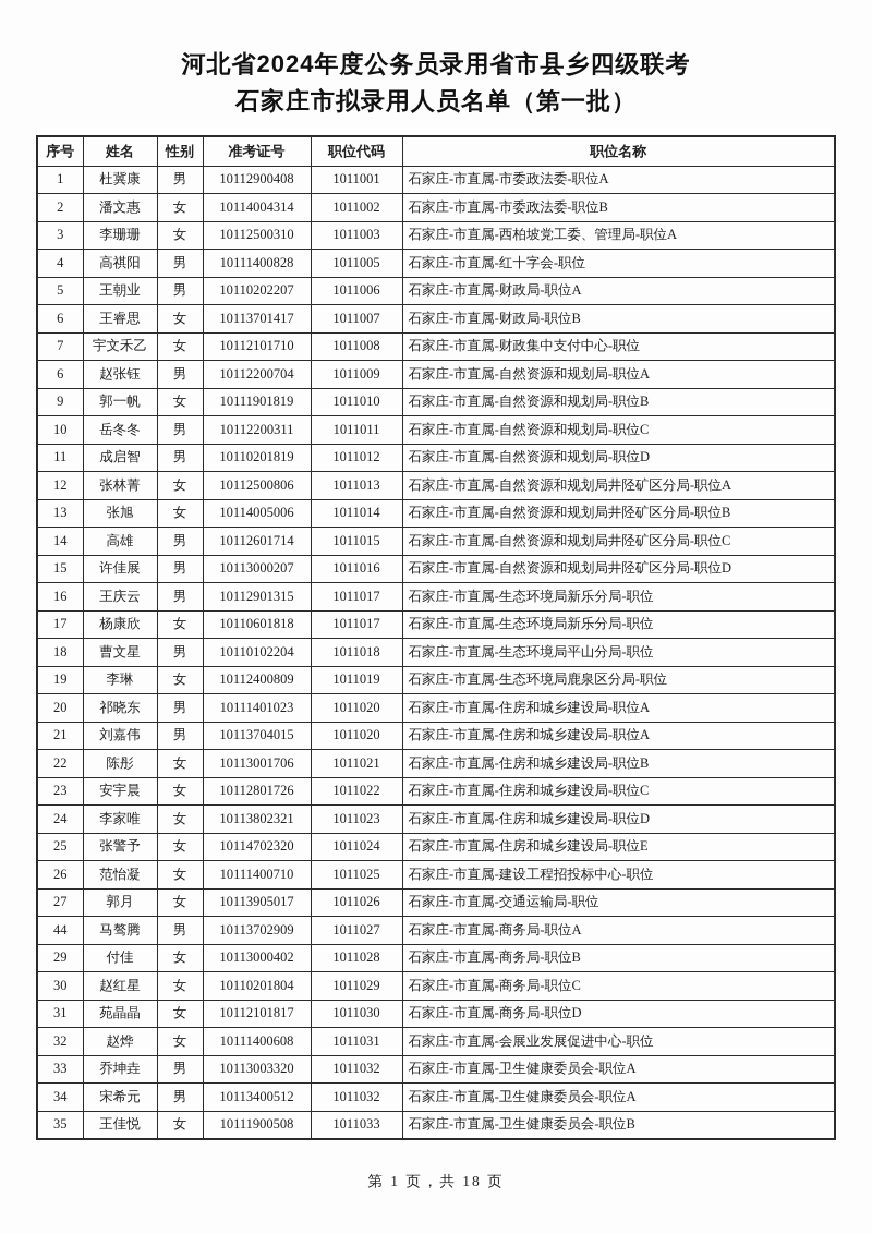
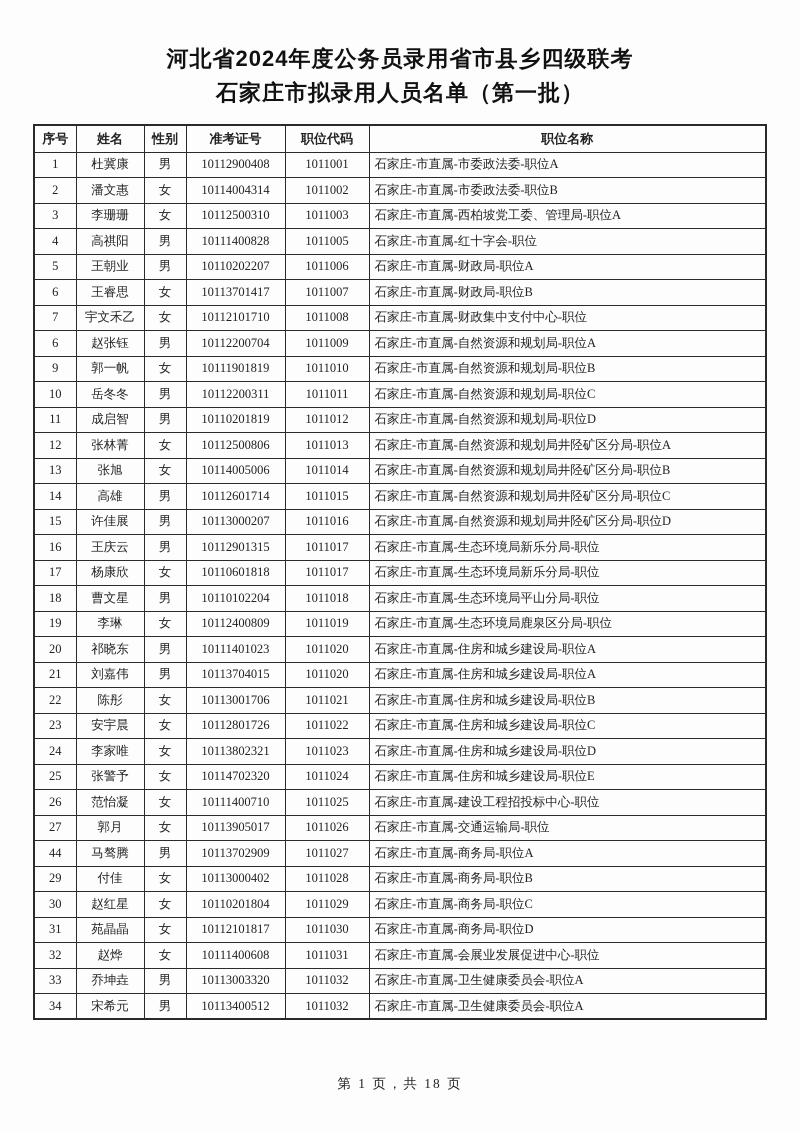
  河北省2024年度公务员录用省市县乡四级联考
  石家庄市拟录用人员名单（第一批）
  序号	姓名	性别	准考证号	职位代码	职位名称
  1	杜冀康	男	10112900408	1011001	石家庄-市直属-市委政法委-职位A
  2	潘文惠	女	10114004314	1011002	石家庄-市直属-市委政法委-职位B
  3	李珊珊	女	10112500310	1011003	石家庄-市直属-西柏坡党工委、管理局-职位A
  4	高祺阳	男	10111400828	1011005	石家庄-市直属-红十字会-职位
  5	王朝业	男	10110202207	1011006	石家庄-市直属-财政局-职位A
  6	王睿思	女	10113701417	1011007	石家庄-市直属-财政局-职位B
  7	宇文禾乙	女	10112101710	1011008	石家庄-市直属-财政集中支付中心-职位
  6	赵张钰	男	10112200704	1011009	石家庄-市直属-自然资源和规划局-职位A
  9	郭一帆	女	10111901819	1011010	石家庄-市直属-自然资源和规划局-职位B
  10	岳冬冬	男	10112200311	1011011	石家庄-市直属-自然资源和规划局-职位C
  11	成启智	男	10110201819	1011012	石家庄-市直属-自然资源和规划局-职位D
  12	张林菁	女	10112500806	1011013	石家庄-市直属-自然资源和规划局井陉矿区分局-职位A
  13	张旭	女	10114005006	1011014	石家庄-市直属-自然资源和规划局井陉矿区分局-职位B
  14	高雄	男	10112601714	1011015	石家庄-市直属-自然资源和规划局井陉矿区分局-职位C
  15	许佳展	男	10113000207	1011016	石家庄-市直属-自然资源和规划局井陉矿区分局-职位D
  16	王庆云	男	10112901315	1011017	石家庄-市直属-生态环境局新乐分局-职位
  17	杨康欣	女	10110601818	1011017	石家庄-市直属-生态环境局新乐分局-职位
  18	曹文星	男	10110102204	1011018	石家庄-市直属-生态环境局平山分局-职位
  19	李琳	女	10112400809	1011019	石家庄-市直属-生态环境局鹿泉区分局-职位
  20	祁晓东	男	10111401023	1011020	石家庄-市直属-住房和城乡建设局-职位A
  21	刘嘉伟	男	10113704015	1011020	石家庄-市直属-住房和城乡建设局-职位A
  22	陈彤	女	10113001706	1011021	石家庄-市直属-住房和城乡建设局-职位B
  23	安宇晨	女	10112801726	1011022	石家庄-市直属-住房和城乡建设局-职位C
  24	李家唯	女	10113802321	1011023	石家庄-市直属-住房和城乡建设局-职位D
  25	张警予	女	10114702320	1011024	石家庄-市直属-住房和城乡建设局-职位E
  26	范怡凝	女	10111400710	1011025	石家庄-市直属-建设工程招投标中心-职位
  27	郭月	女	10113905017	1011026	石家庄-市直属-交通运输局-职位
  44	马骜腾	男	10113702909	1011027	石家庄-市直属-商务局-职位A
  29	付佳	女	10113000402	1011028	石家庄-市直属-商务局-职位B
  30	赵红星	女	10110201804	1011029	石家庄-市直属-商务局-职位C
  31	苑晶晶	女	10112101817	1011030	石家庄-市直属-商务局-职位D
  32	赵烨	女	10111400608	1011031	石家庄-市直属-会展业发展促进中心-职位
  33	乔坤垚	男	10113003320	1011032	石家庄-市直属-卫生健康委员会-职位A
  34	宋希元	男	10113400512	1011032	石家庄-市直属-卫生健康委员会-职位A
- 35	王佳悦	女	10111900508	1011033	石家庄-市直属-卫生健康委员会-职位B
  第 1 页，共 18 页
